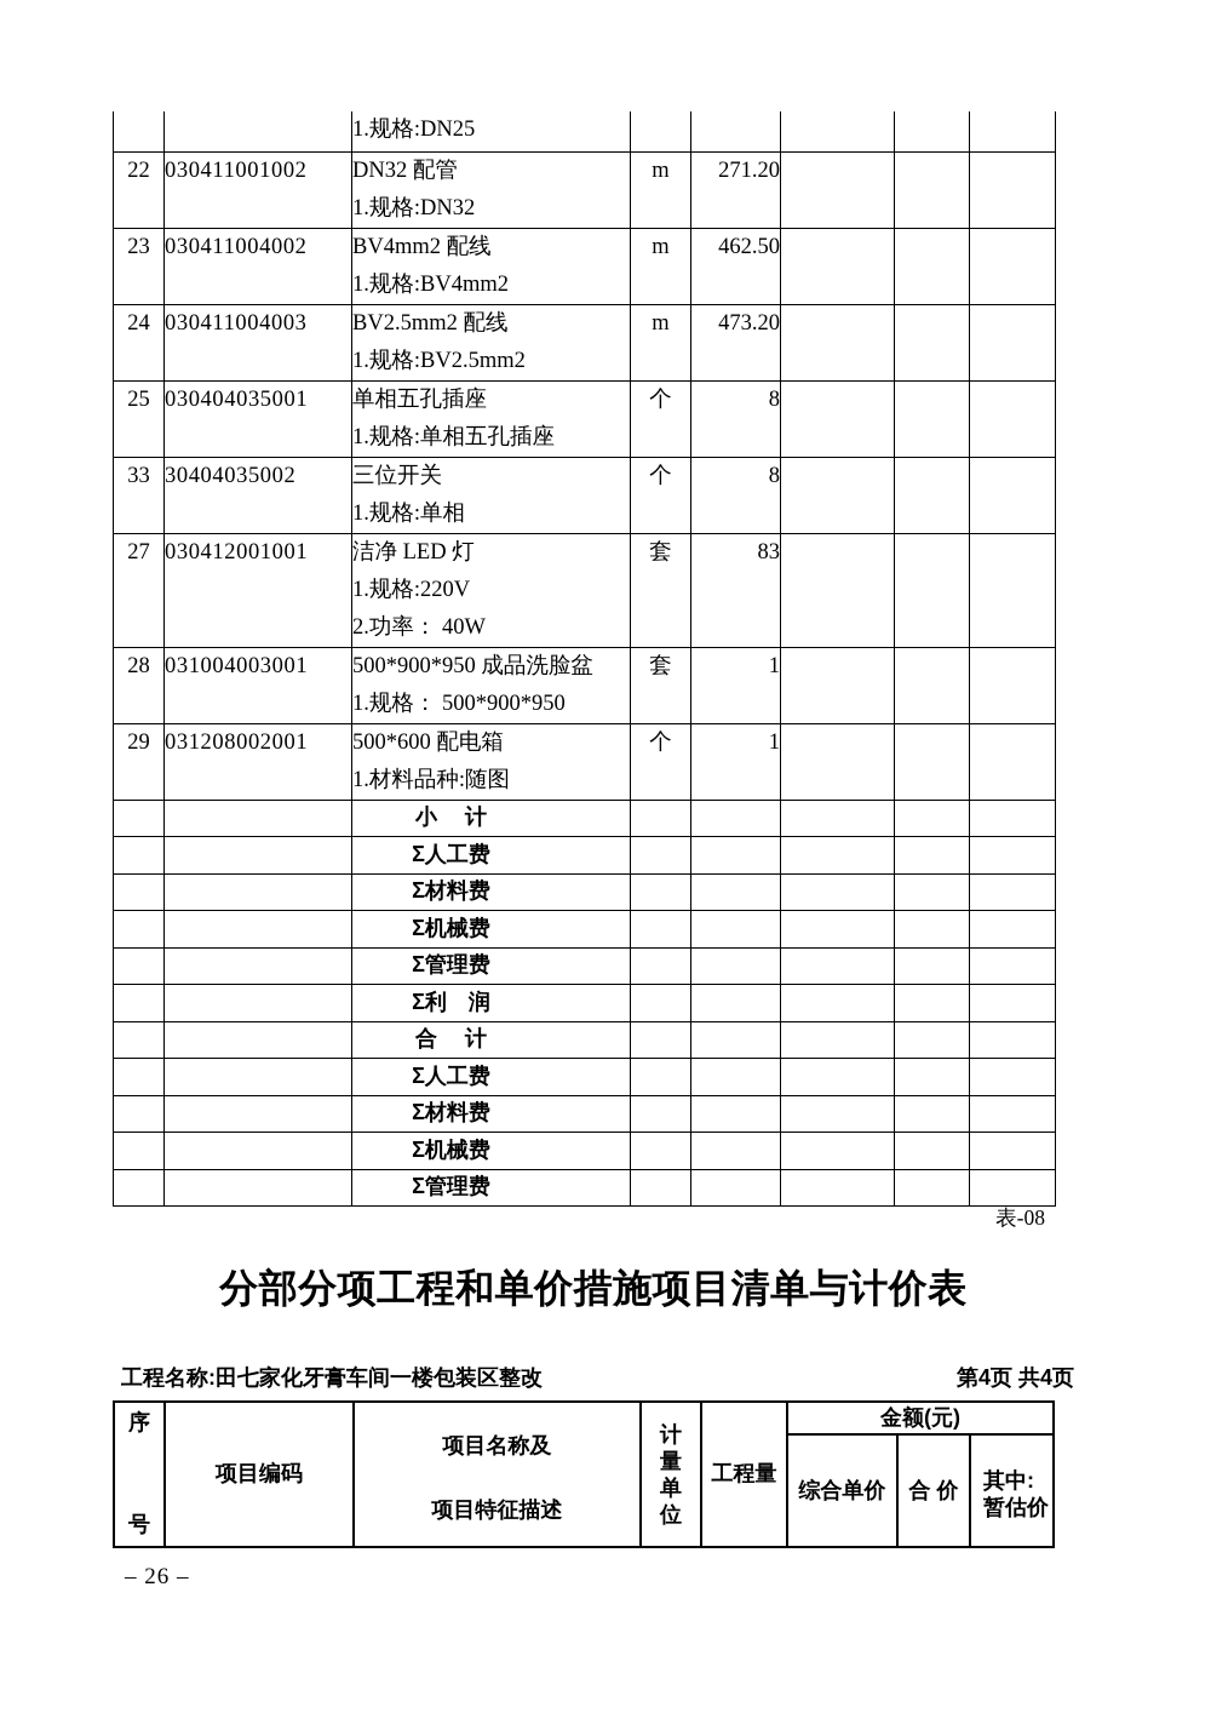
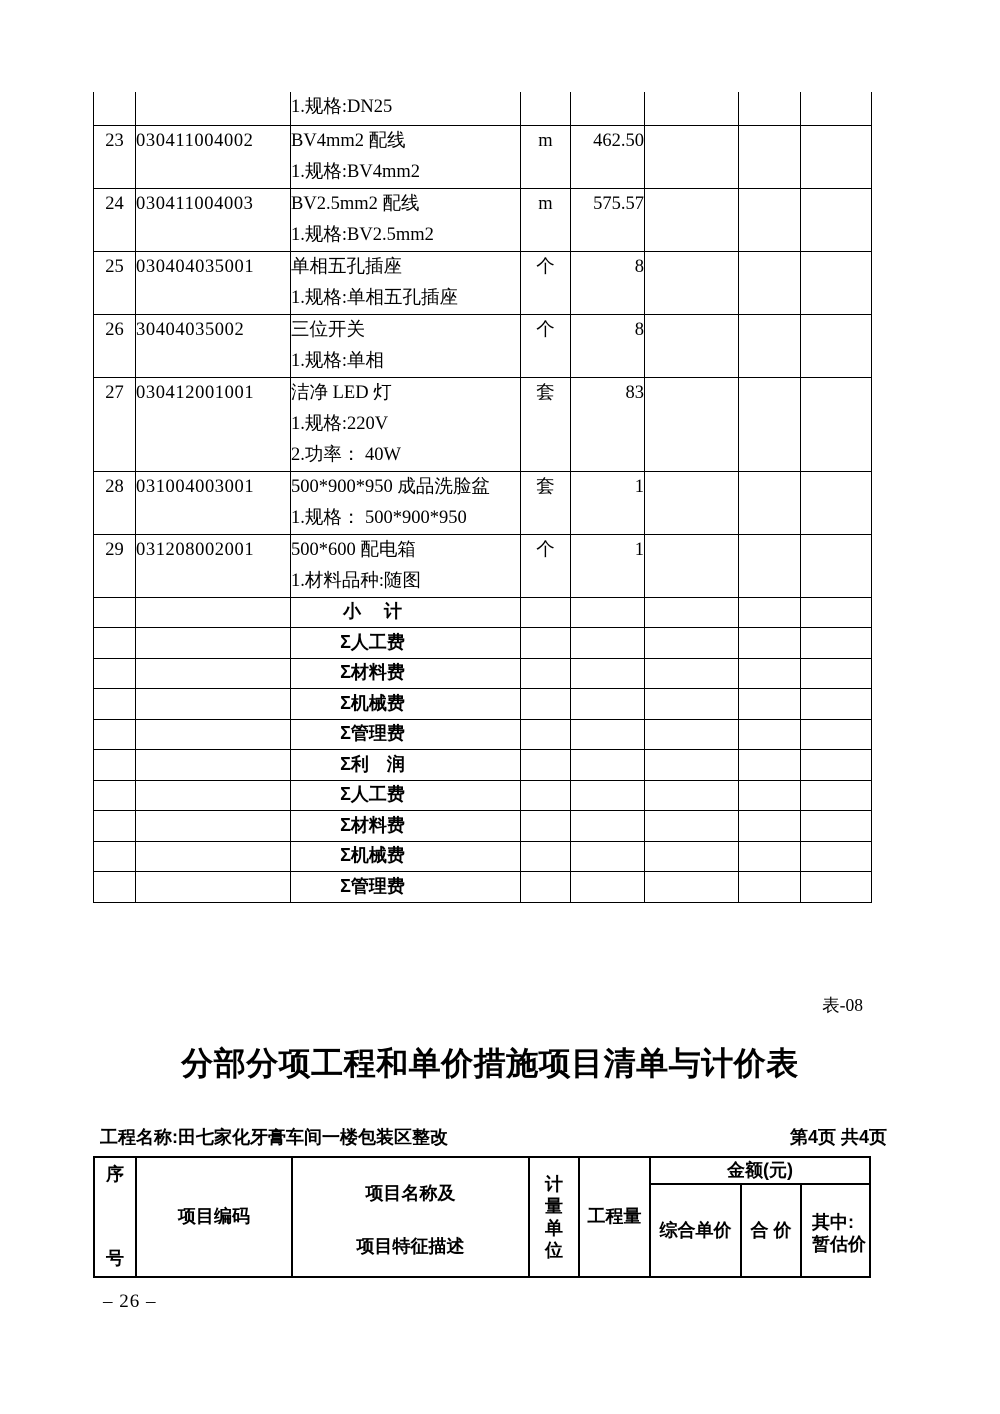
  		1.规格:DN25
- 22	030411001002	DN32 配管 1.规格:DN32	m	271.20
  23	030411004002	BV4mm2 配线 1.规格:BV4mm2	m	462.50
- 24	030411004003	BV2.5mm2 配线 1.规格:BV2.5mm2	m	473.20
+ 24	030411004003	BV2.5mm2 配线 1.规格:BV2.5mm2	m	575.57
  25	030404035001	单相五孔插座 1.规格:单相五孔插座	个	8
- 33	30404035002	三位开关 1.规格:单相	个	8
+ 26	30404035002	三位开关 1.规格:单相	个	8
  27	030412001001	洁净 LED 灯 1.规格:220V 2.功率： 40W	套	83
  28	031004003001	500*900*950 成品洗脸盆 1.规格： 500*900*950	套	1
  29	031208002001	500*600 配电箱 1.材料品种:随图	个	1
  		小 计
  		Σ人工费
  		Σ材料费
  		Σ机械费
  		Σ管理费
  		Σ利 润
- 		合 计
  		Σ人工费
  		Σ材料费
  		Σ机械费
  		Σ管理费
  表-08
  分部分项工程和单价措施项目清单与计价表
  工程名称:田七家化牙膏车间一楼包装区整改
  第4页 共4页
  序 号	项目编码	项目名称及 项目特征描述	计量单位	工程量	金额(元)
  综合单价	合 价	其中: 暂估价
  – 26 –
